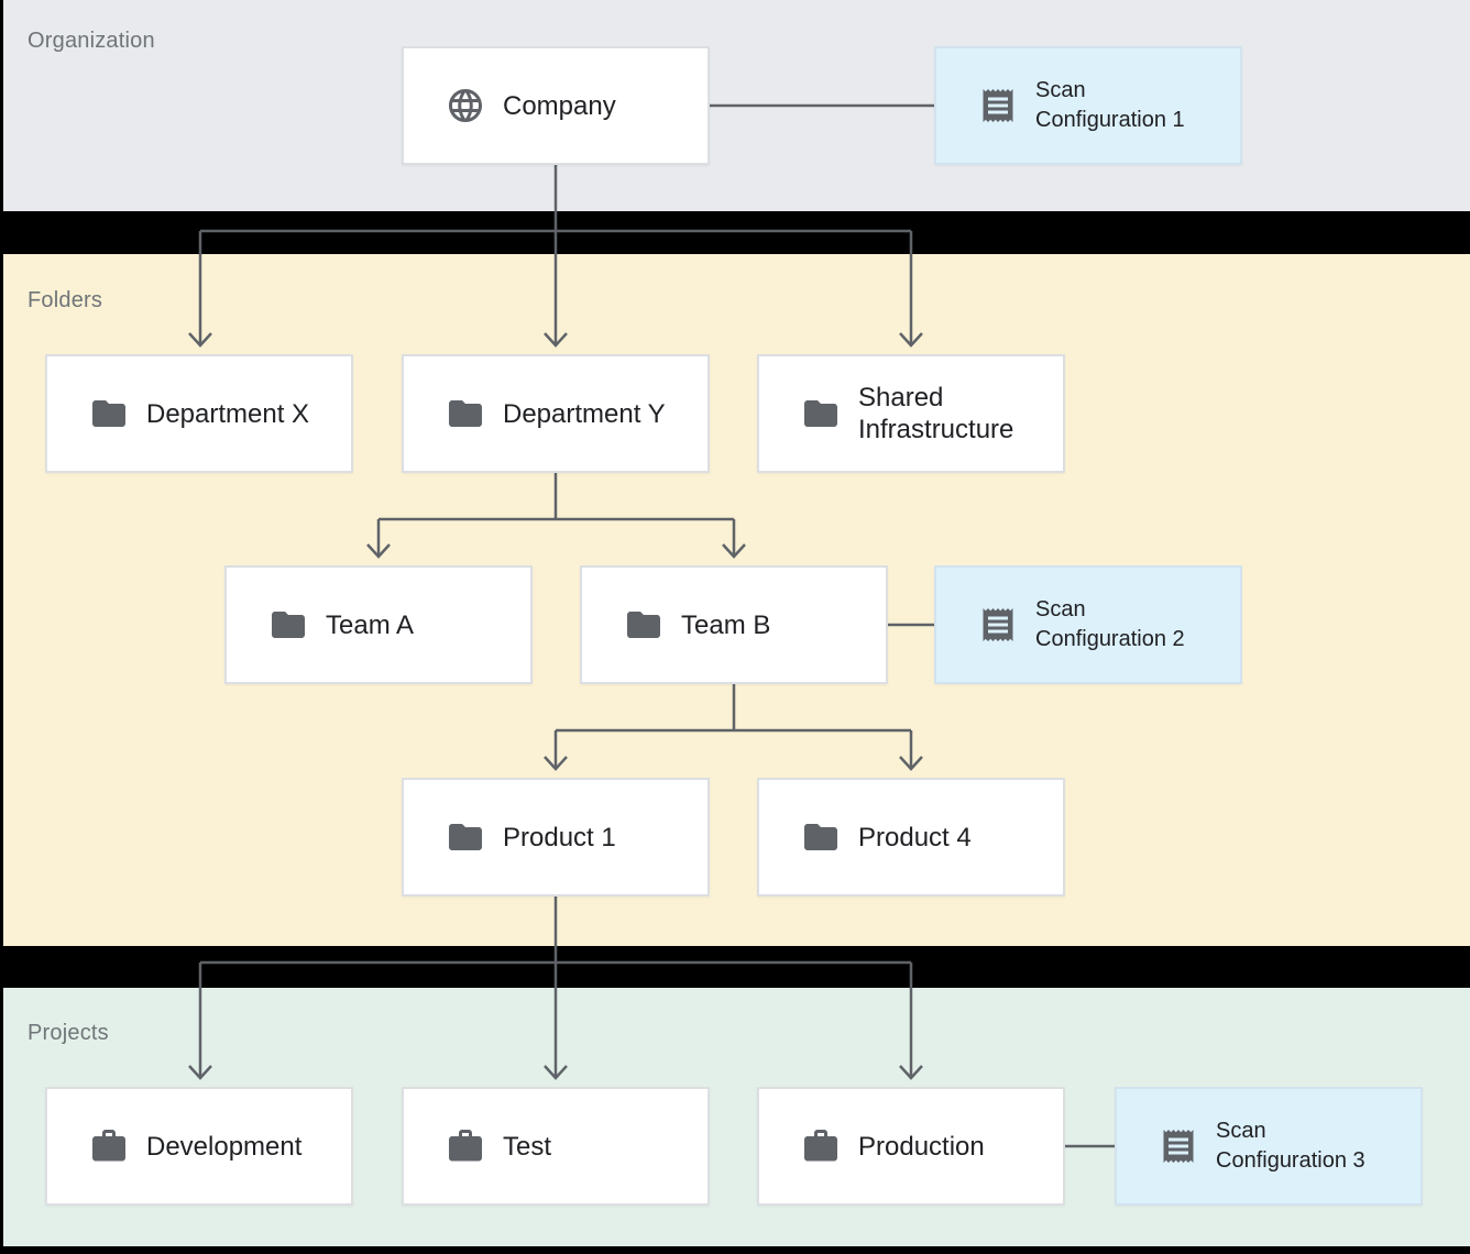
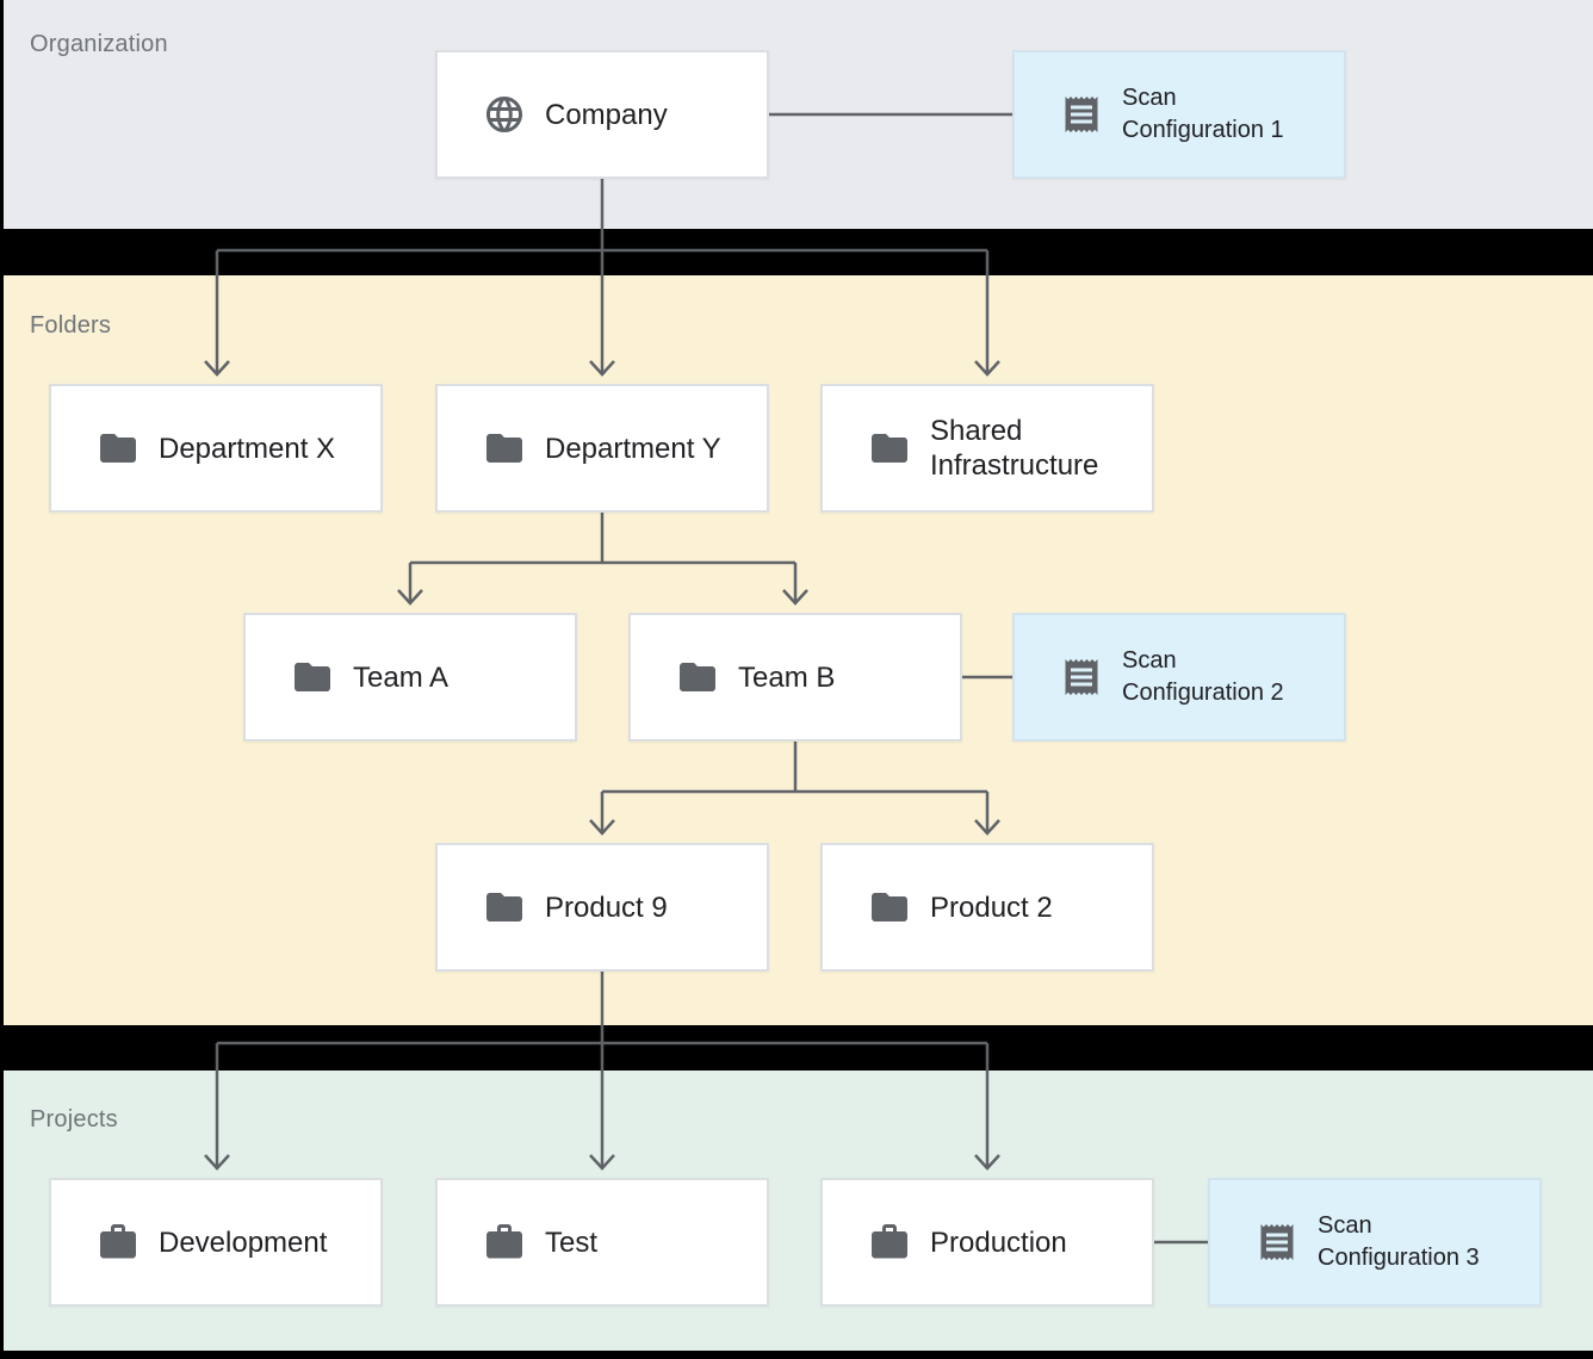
  Organization
  Folders
  Projects
  Company
  Scan
  Configuration 1
  Department X
  Department Y
  Shared
  Infrastructure
  Team A
  Team B
  Scan
  Configuration 2
- Product 1
+ Product 9
- Product 4
+ Product 2
  Development
  Test
  Production
  Scan
  Configuration 3
